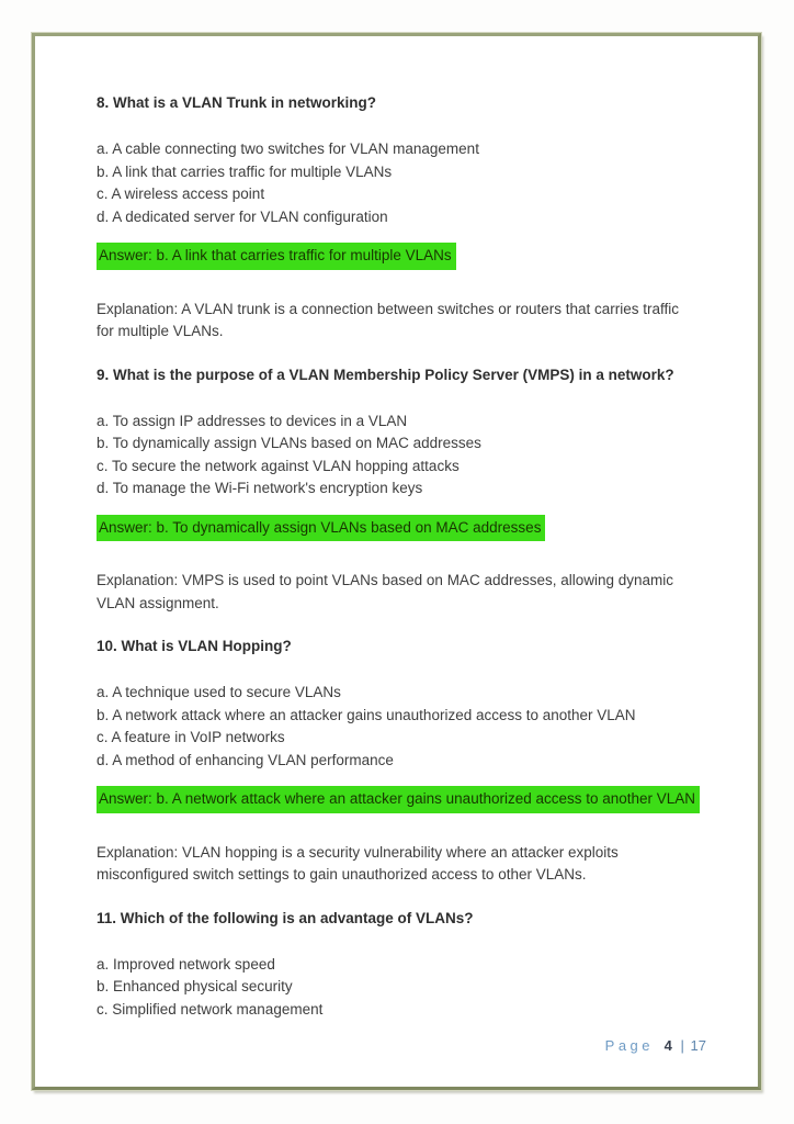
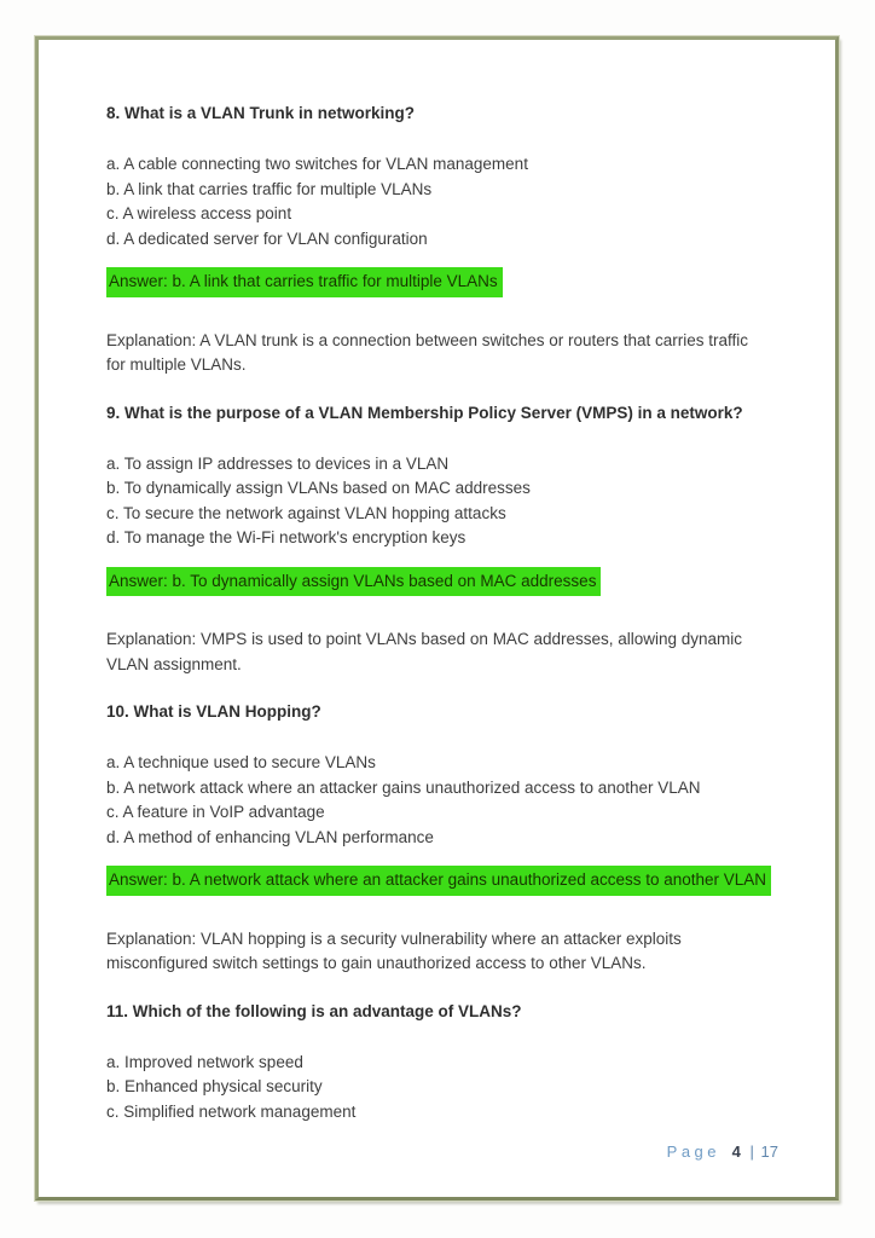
  8. What is a VLAN Trunk in networking?
  a. A cable connecting two switches for VLAN management
  b. A link that carries traffic for multiple VLANs
  c. A wireless access point
  d. A dedicated server for VLAN configuration
  Answer: b. A link that carries traffic for multiple VLANs
  Explanation: A VLAN trunk is a connection between switches or routers that carries traffic
  for multiple VLANs.
  9. What is the purpose of a VLAN Membership Policy Server (VMPS) in a network?
  a. To assign IP addresses to devices in a VLAN
  b. To dynamically assign VLANs based on MAC addresses
  c. To secure the network against VLAN hopping attacks
  d. To manage the Wi-Fi network's encryption keys
  Answer: b. To dynamically assign VLANs based on MAC addresses
  Explanation: VMPS is used to point VLANs based on MAC addresses, allowing dynamic
  VLAN assignment.
  10. What is VLAN Hopping?
  a. A technique used to secure VLANs
  b. A network attack where an attacker gains unauthorized access to another VLAN
- c. A feature in VoIP networks
+ c. A feature in VoIP advantage
  d. A method of enhancing VLAN performance
  Answer: b. A network attack where an attacker gains unauthorized access to another VLAN
  Explanation: VLAN hopping is a security vulnerability where an attacker exploits
  misconfigured switch settings to gain unauthorized access to other VLANs.
  11. Which of the following is an advantage of VLANs?
  a. Improved network speed
  b. Enhanced physical security
  c. Simplified network management
  Page 4 | 17
